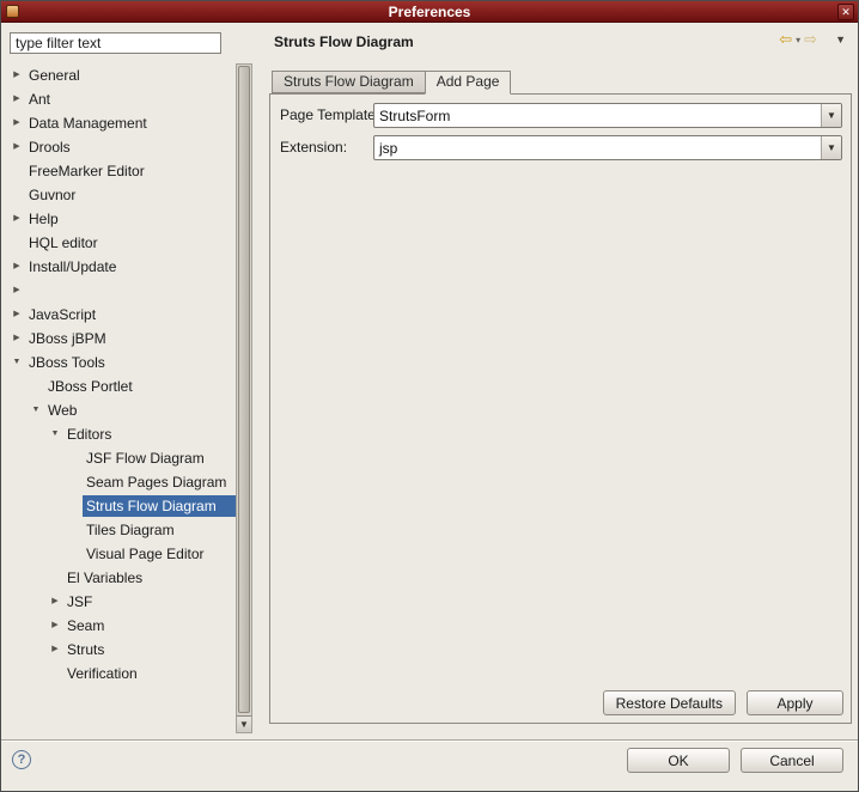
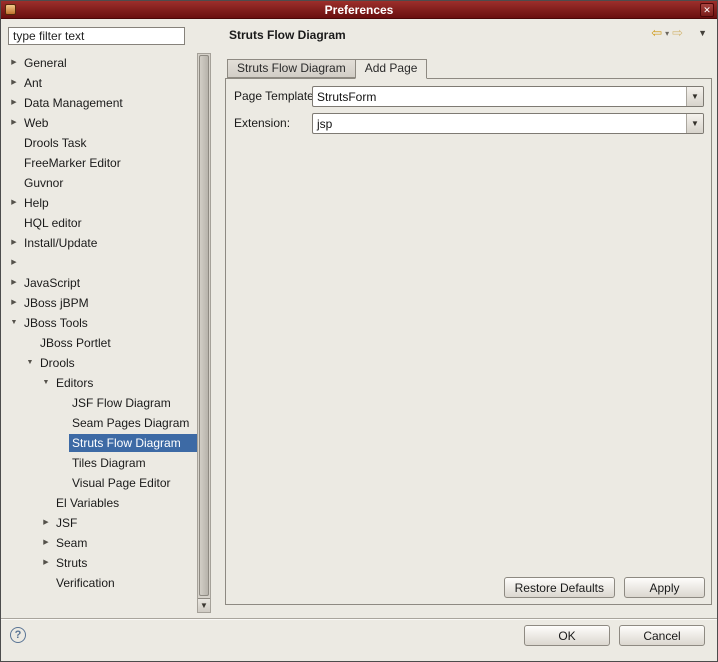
  Preferences
  ✕
  type filter text
  General
  Ant
  Data Management
- Drools
+ Web
+ Drools Task
  FreeMarker Editor
  Guvnor
  Help
  HQL editor
  Install/Update
  JavaScript
  JBoss jBPM
  JBoss Tools
  JBoss Portlet
- Web
+ Drools
  Editors
  JSF Flow Diagram
  Seam Pages Diagram
  Struts Flow Diagram
  Tiles Diagram
  Visual Page Editor
  El Variables
  JSF
  Seam
  Struts
  Verification
  ▼
  Struts Flow Diagram
  ⇦
  ▾
  ⇨
  ▼
  Struts Flow Diagram
  Add Page
  Page Template
  StrutsForm
  ▼
  Extension:
  jsp
  ▼
  Restore Defaults
  Apply
  ?
  OK
  Cancel
